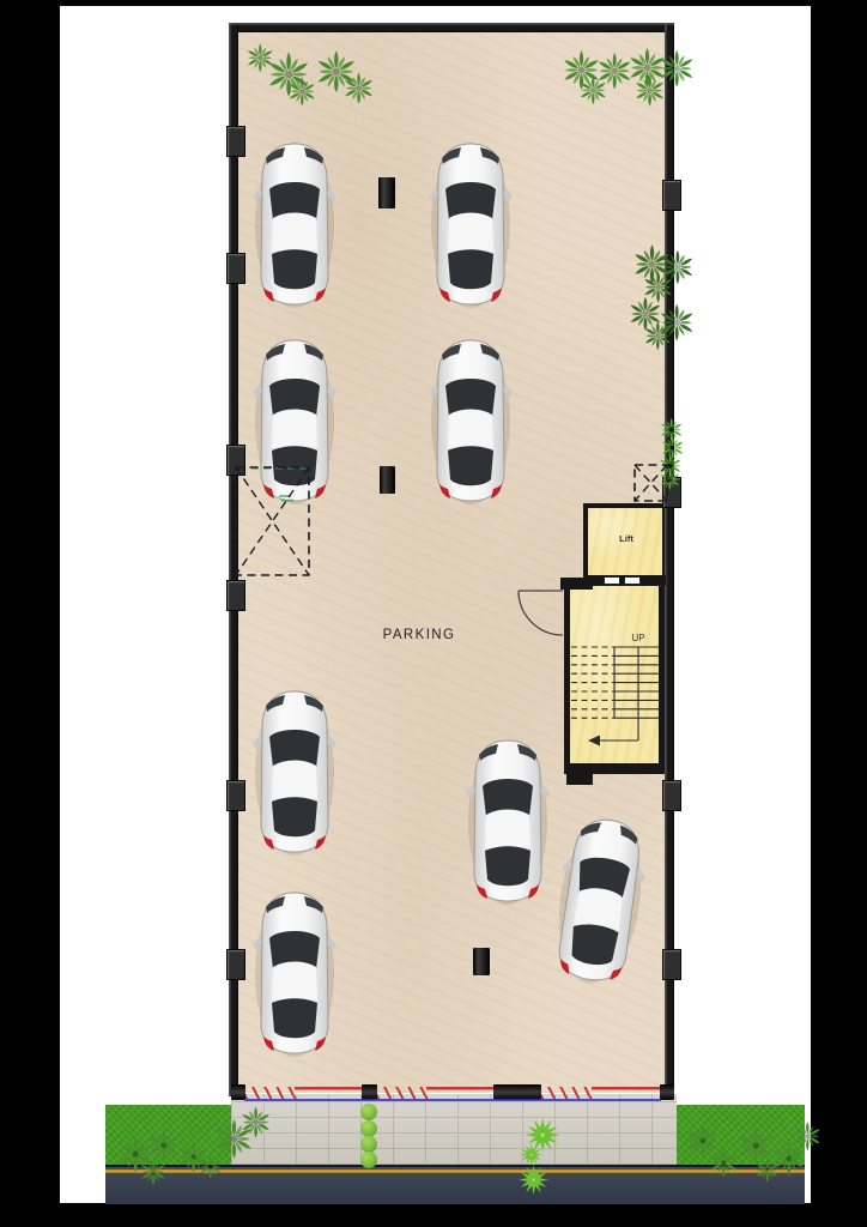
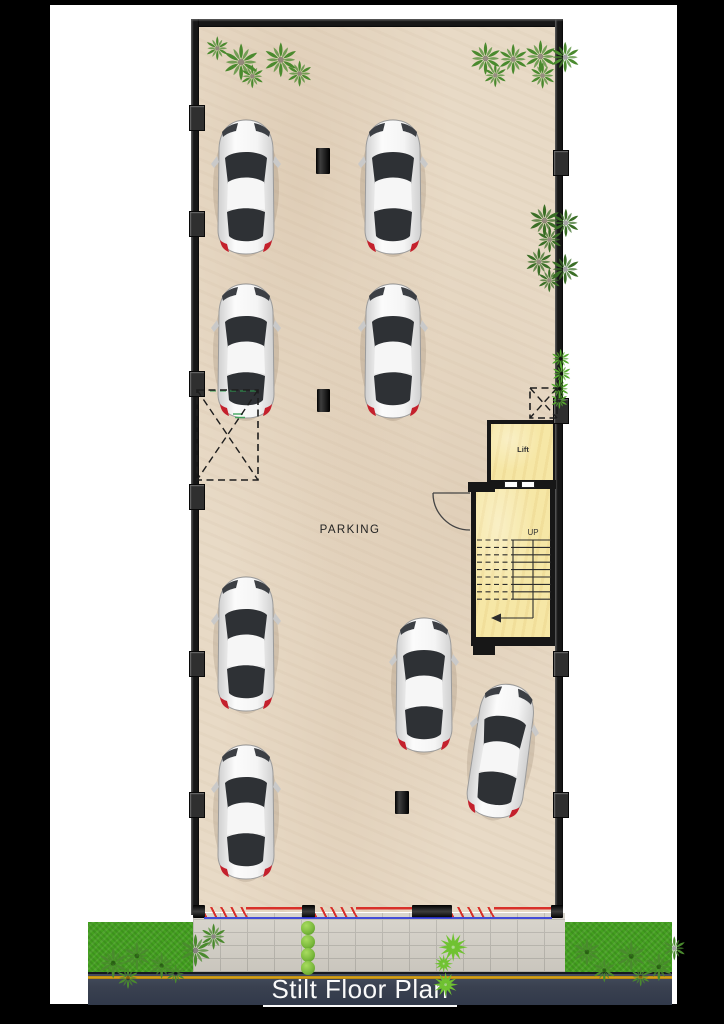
+ Stilt Floor Plan
  PARKING
  Lift
  UP
